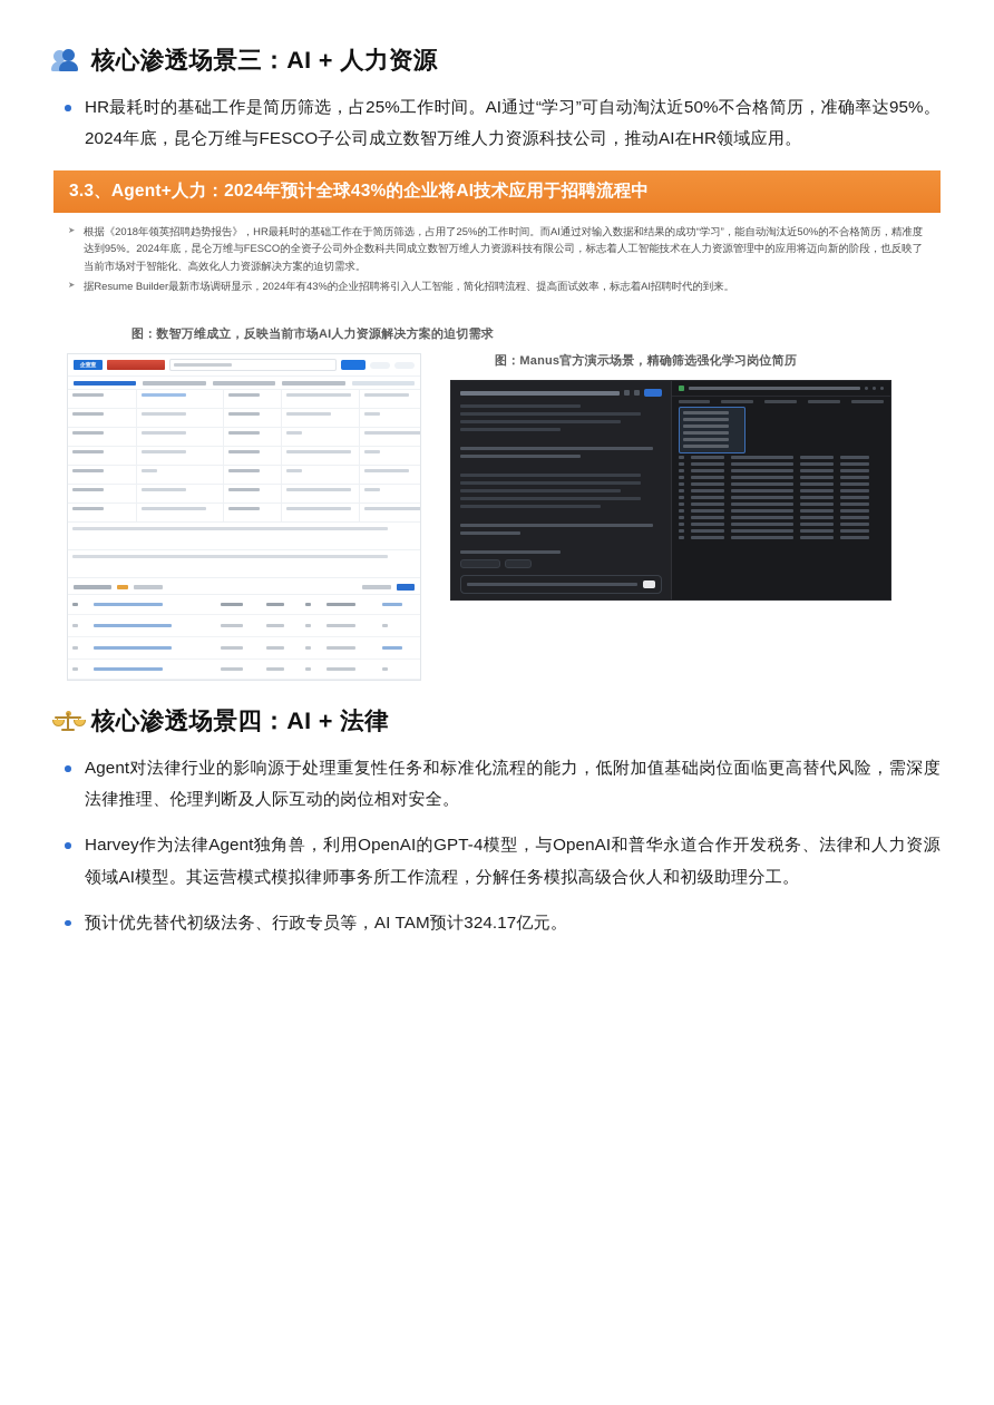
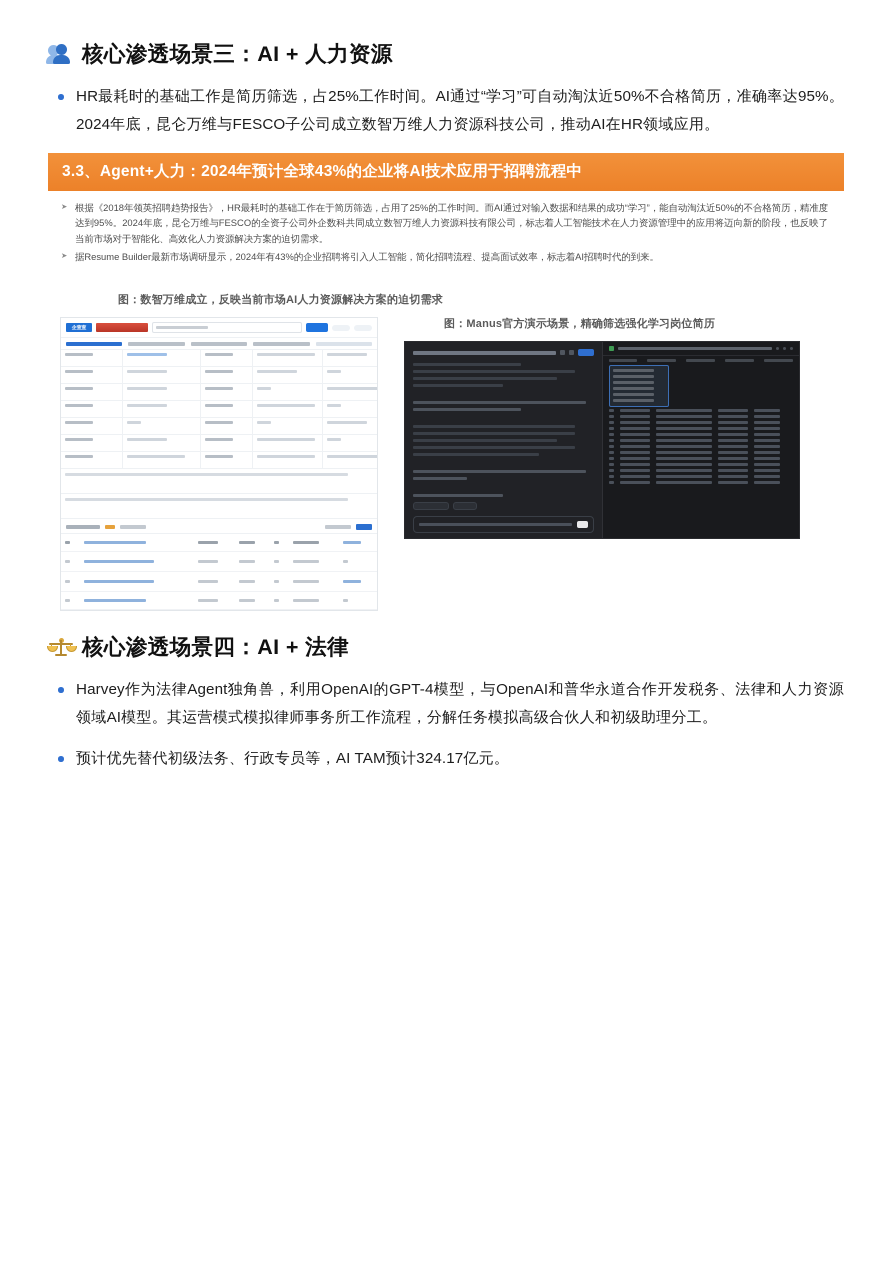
  核心渗透场景三：AI + 人力资源
  HR最耗时的基础工作是简历筛选，占25%工作时间。AI通过“学习”可自动淘汰近50%不合格简历，准确率达95%。2024年底，昆仑万维与FESCO子公司成立数智万维人力资源科技公司，推动AI在HR领域应用。
  3.3、Agent+人力：2024年预计全球43%的企业将AI技术应用于招聘流程中
  根据《2018年领英招聘趋势报告》，HR最耗时的基础工作在于简历筛选，占用了25%的工作时间。而AI通过对输入数据和结果的成功“学习”，能自动淘汰近50%的不合格简历，精准度达到95%。2024年底，昆仑万维与FESCO的全资子公司外企数科共同成立数智万维人力资源科技有限公司，标志着人工智能技术在人力资源管理中的应用将迈向新的阶段，也反映了当前市场对于智能化、高效化人力资源解决方案的迫切需求。
  据Resume Builder最新市场调研显示，2024年有43%的企业招聘将引入人工智能，简化招聘流程、提高面试效率，标志着AI招聘时代的到来。
  图：数智万维成立，反映当前市场AI人力资源解决方案的
  图：Manus官方演示场景，精确筛选强化学习岗位简历
  核心渗透场景四：AI + 法律
- Agent对法律行业的影响源于处理重复性任务和标准化流程的能力，低附加值基础岗位面临更高替代风险，需深度法律推理、伦理判断及人际互动的岗位相对安全。
  Harvey作为法律Agent独角兽，利用OpenAI的GPT-4模型，与OpenAI和普华永道合作开发税务、法律和人力资源领域AI模型。其运营模式模拟律师事务所工作流程，分解任务模拟高级合伙人和初级助理分工。
  预计优先替代初级法务、行政专员等，AI TAM预计324.17亿元。
